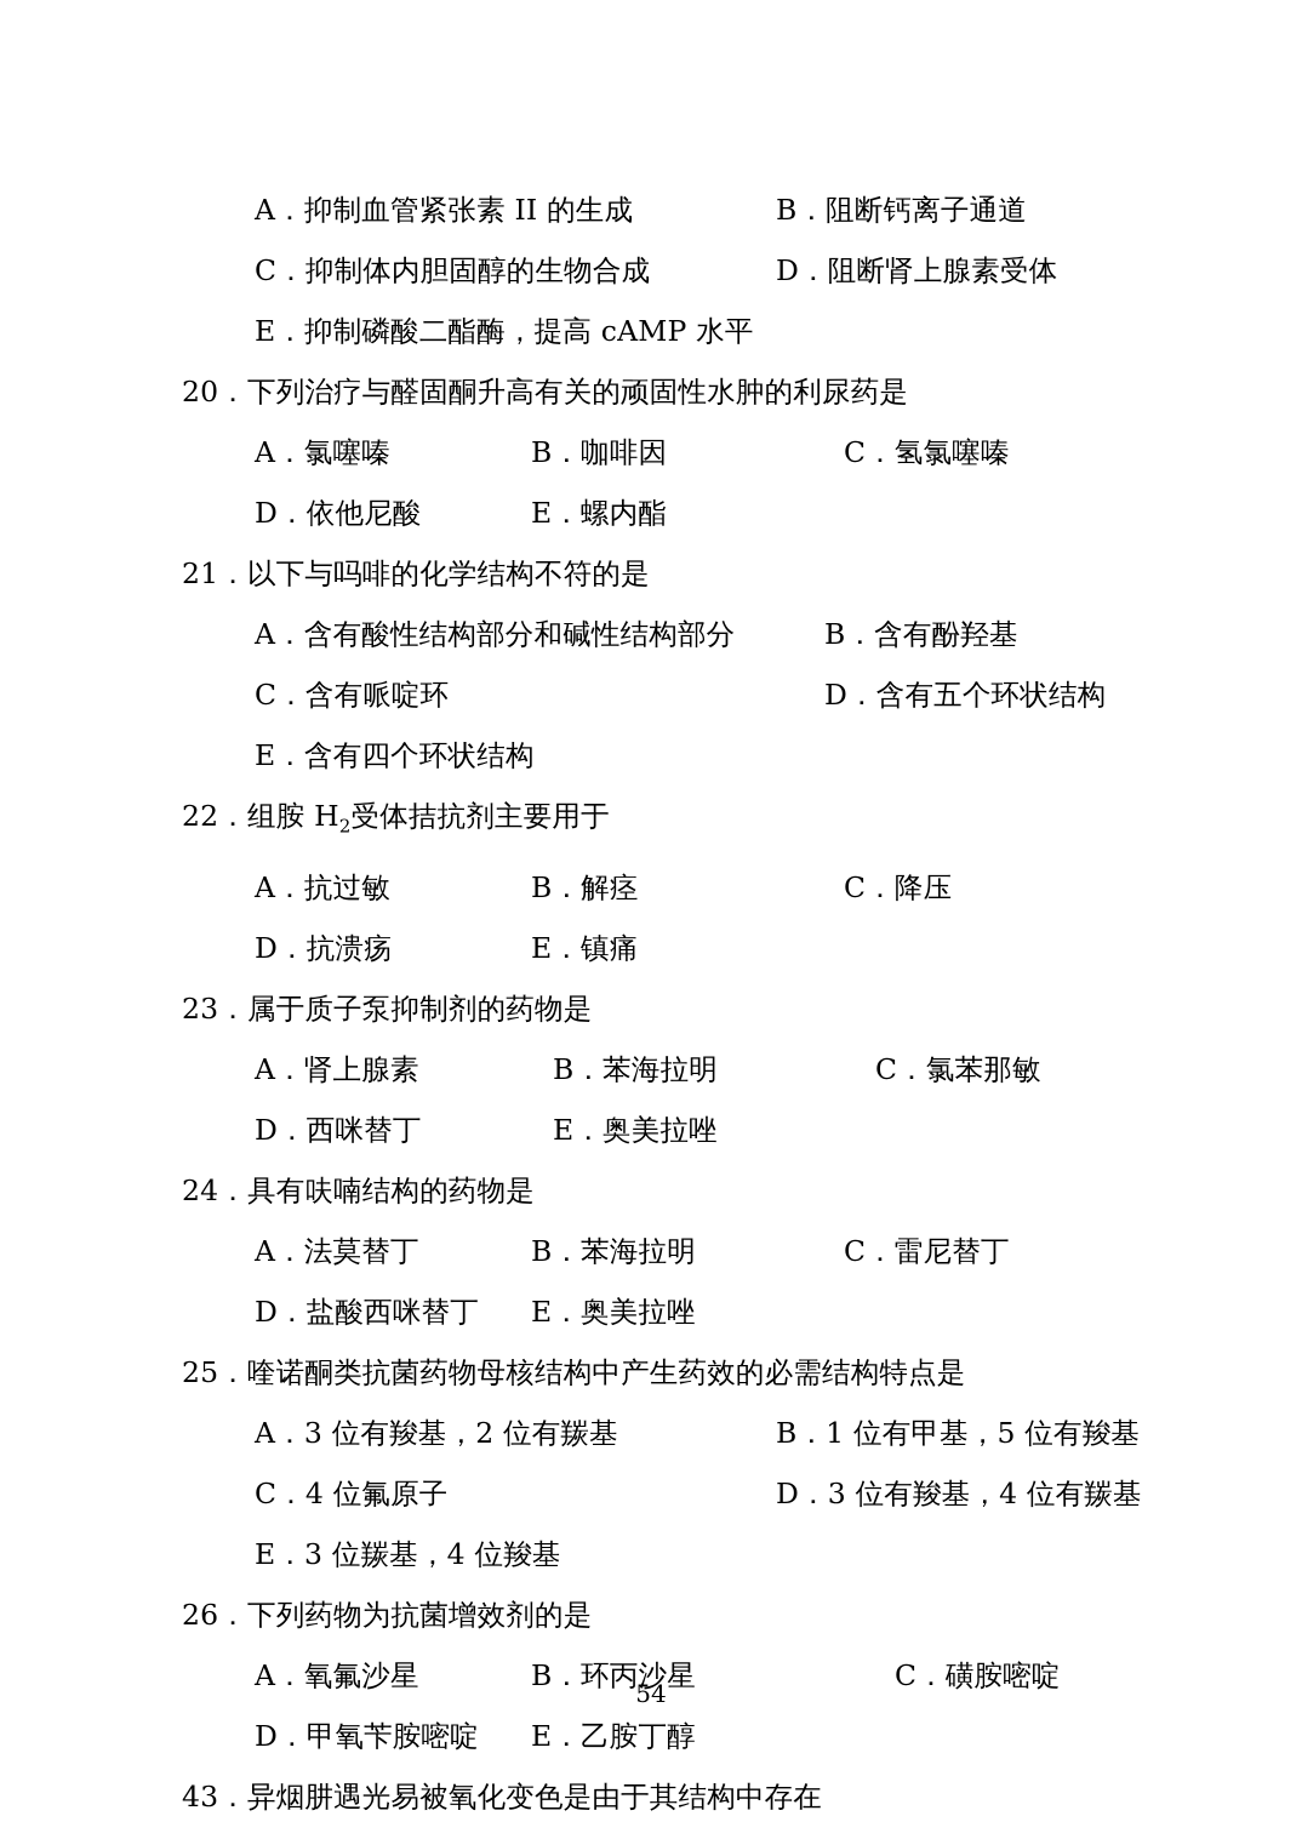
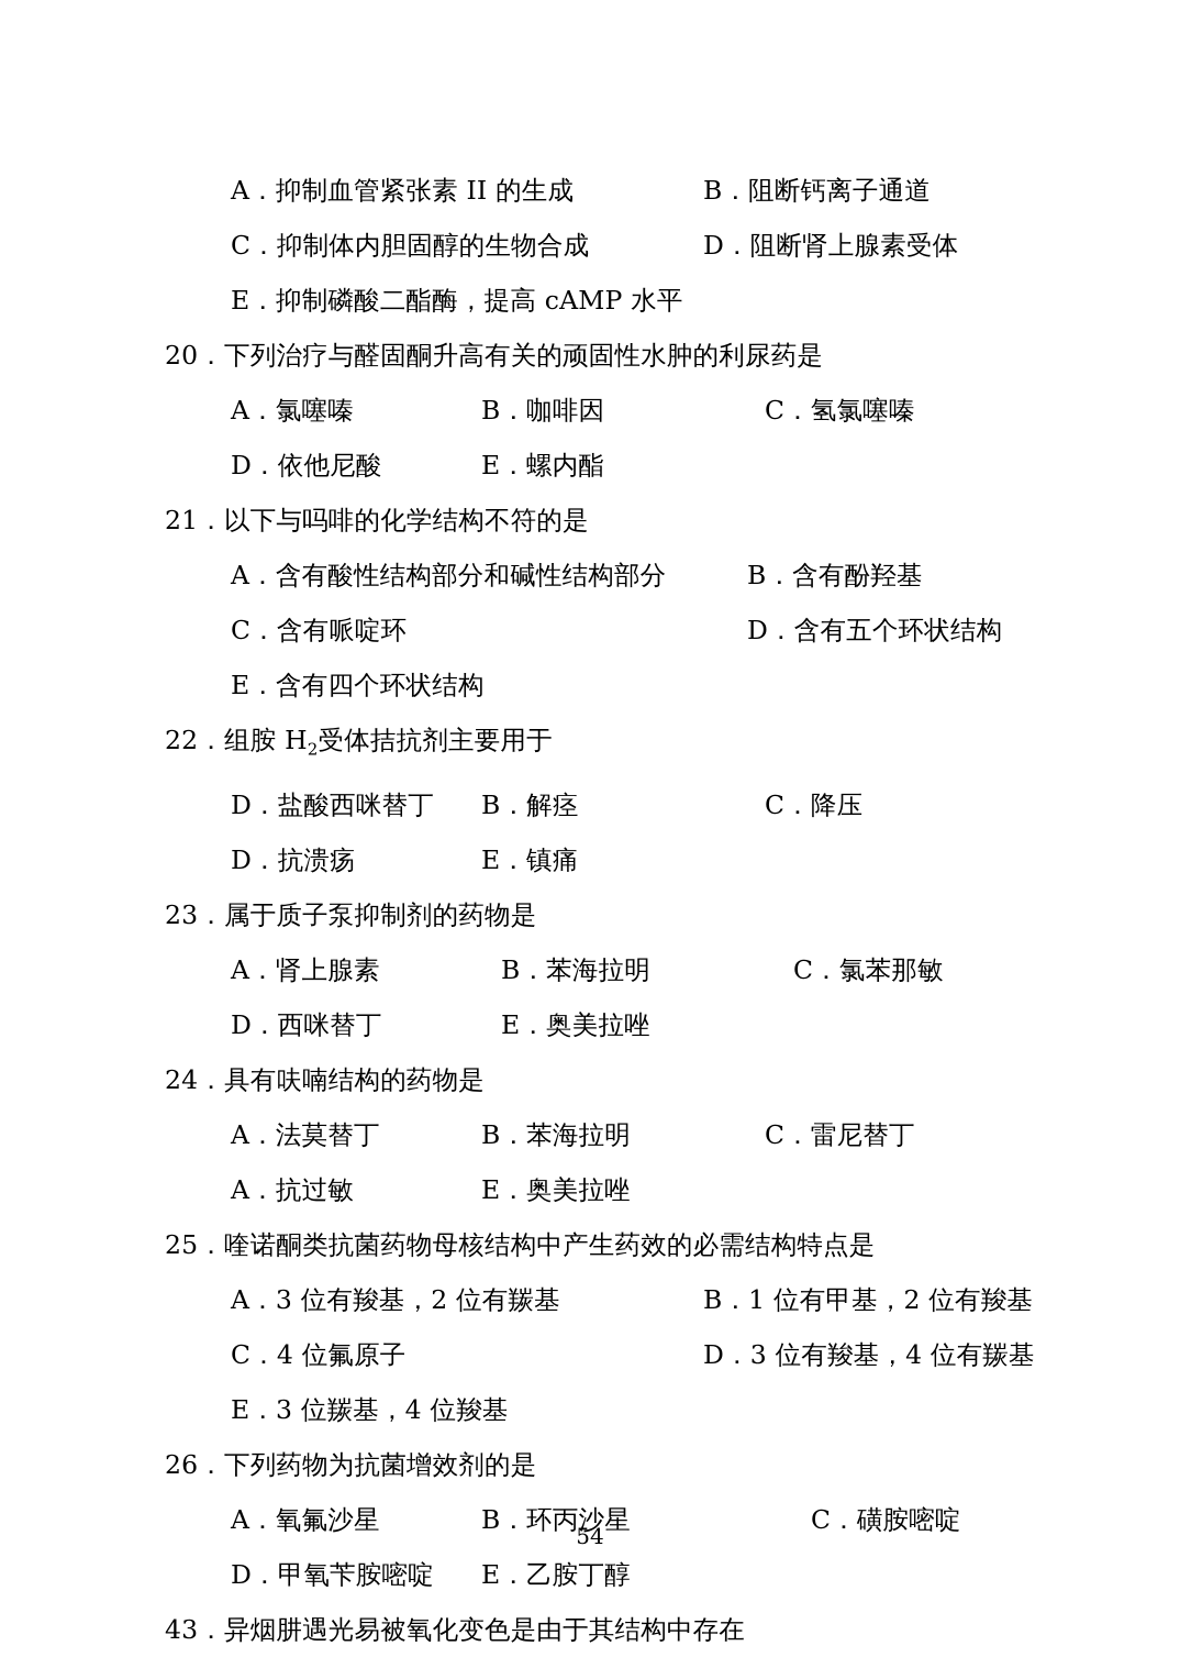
  A．抑制血管紧张素 II 的生成 B．阻断钙离子通道
  C．抑制体内胆固醇的生物合成 D．阻断肾上腺素受体
  E．抑制磷酸二酯酶，提高 cAMP 水平
  20．下列治疗与醛固酮升高有关的顽固性水肿的利尿药是
  A．氯噻嗪 B．咖啡因 C．氢氯噻嗪
  D．依他尼酸 E．螺内酯
  21．以下与吗啡的化学结构不符的是
  A．含有酸性结构部分和碱性结构部分 B．含有酚羟基
  C．含有哌啶环 D．含有五个环状结构
  E．含有四个环状结构
  22．组胺 H2受体拮抗剂主要用于
- A．抗过敏 B．解痉 C．降压
+ D．盐酸西咪替丁 B．解痉 C．降压
  D．抗溃疡 E．镇痛
  23．属于质子泵抑制剂的药物是
  A．肾上腺素 B．苯海拉明 C．氯苯那敏
  D．西咪替丁 E．奥美拉唑
  24．具有呋喃结构的药物是
  A．法莫替丁 B．苯海拉明 C．雷尼替丁
- D．盐酸西咪替丁 E．奥美拉唑
+ A．抗过敏 E．奥美拉唑
  25．喹诺酮类抗菌药物母核结构中产生药效的必需结构特点是
- A．3 位有羧基，2 位有羰基 B．1 位有甲基，5 位有羧基
+ A．3 位有羧基，2 位有羰基 B．1 位有甲基，2 位有羧基
  C．4 位氟原子 D．3 位有羧基，4 位有羰基
  E．3 位羰基，4 位羧基
  26．下列药物为抗菌增效剂的是
  A．氧氟沙星 B．环丙沙星 C．磺胺嘧啶
  D．甲氧苄胺嘧啶 E．乙胺丁醇
  43．异烟肼遇光易被氧化变色是由于其结构中存在
  54
